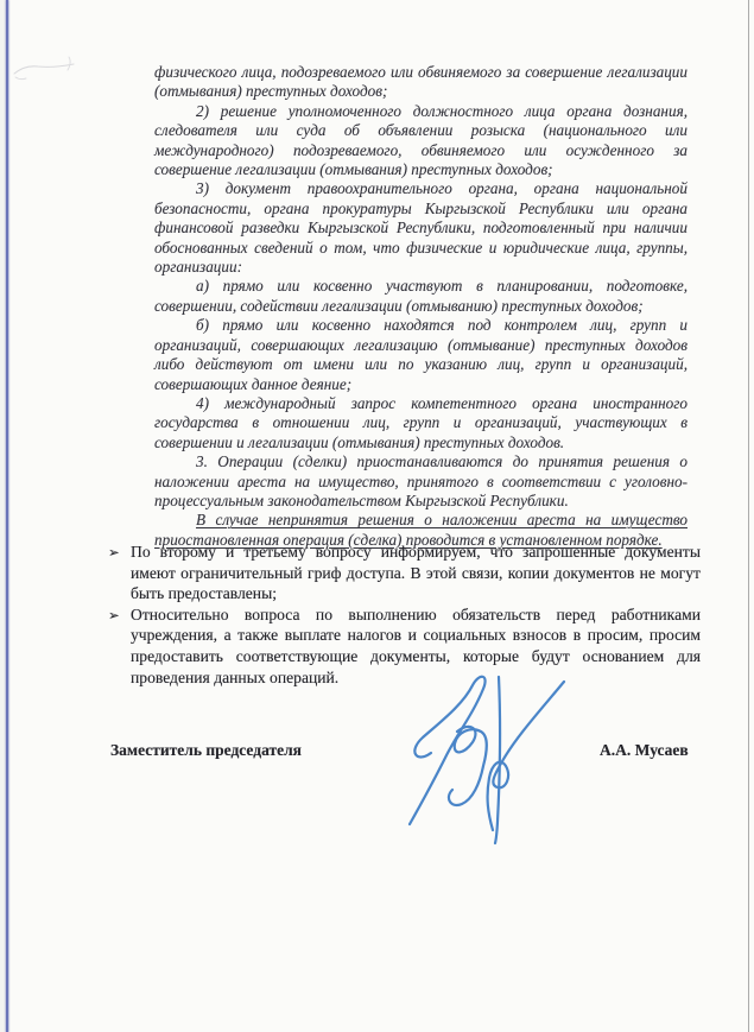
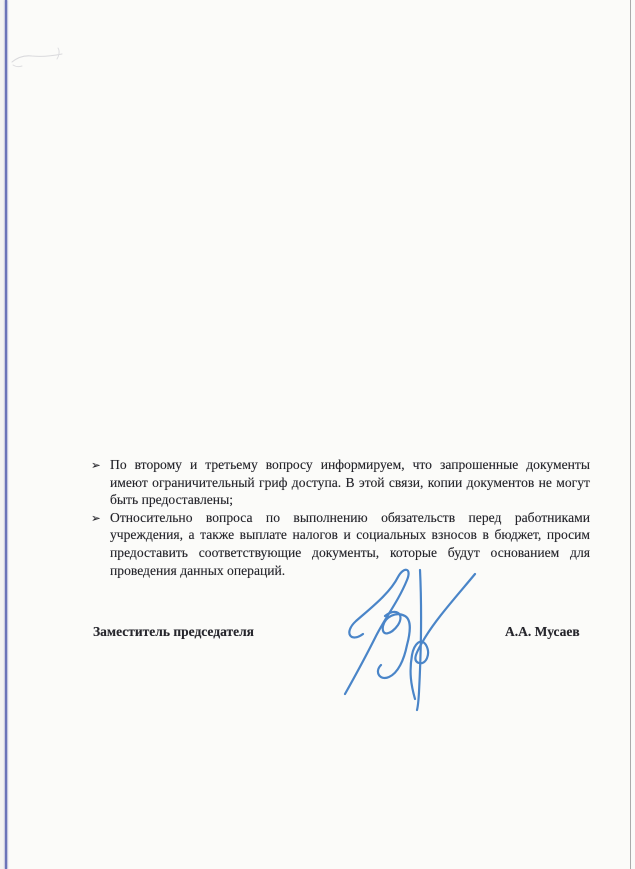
- физического лица, подозреваемого или обвиняемого за совершение легализации (отмывания) преступных доходов;
- 2) решение уполномоченного должностного лица органа дознания, следователя или суда об объявлении розыска (национального или международного) подозреваемого, обвиняемого или осужденного за совершение легализации (отмывания) преступных доходов;
- 3) документ правоохранительного органа, органа национальной безопасности, органа прокуратуры Кыргызской Республики или органа финансовой разведки Кыргызской Республики, подготовленный при наличии обоснованных сведений о том, что физические и юридические лица, группы, организации:
- а) прямо или косвенно участвуют в планировании, подготовке, совершении, содействии легализации (отмыванию) преступных доходов;
- б) прямо или косвенно находятся под контролем лиц, групп и организаций, совершающих легализацию (отмывание) преступных доходов либо действуют от имени или по указанию лиц, групп и организаций, совершающих данное деяние;
- 4) международный запрос компетентного органа иностранного государства в отношении лиц, групп и организаций, участвующих в совершении и легализации (отмывания) преступных доходов.
- 3. Операции (сделки) приостанавливаются до принятия решения о наложении ареста на имущество, принятого в соответствии с уголовно-процессуальным законодательством Кыргызской Республики.
- В случае непринятия решения о наложении ареста на имущество приостановленная операция (сделка) проводится в установленном порядке.
  ➢
  По второму и третьему вопросу информируем, что запрошенные документы имеют ограничительный гриф доступа. В этой связи, копии документов не могут быть предоставлены;
  ➢
- Относительно вопроса по выполнению обязательств перед работниками учреждения, а также выплате налогов и социальных взносов в просим, просим предоставить соответствующие документы, которые будут основанием для проведения данных операций.
+ Относительно вопроса по выполнению обязательств перед работниками учреждения, а также выплате налогов и социальных взносов в бюджет, просим предоставить соответствующие документы, которые будут основанием для проведения данных операций.
  Заместитель председателя
  А.А. Мусаев
